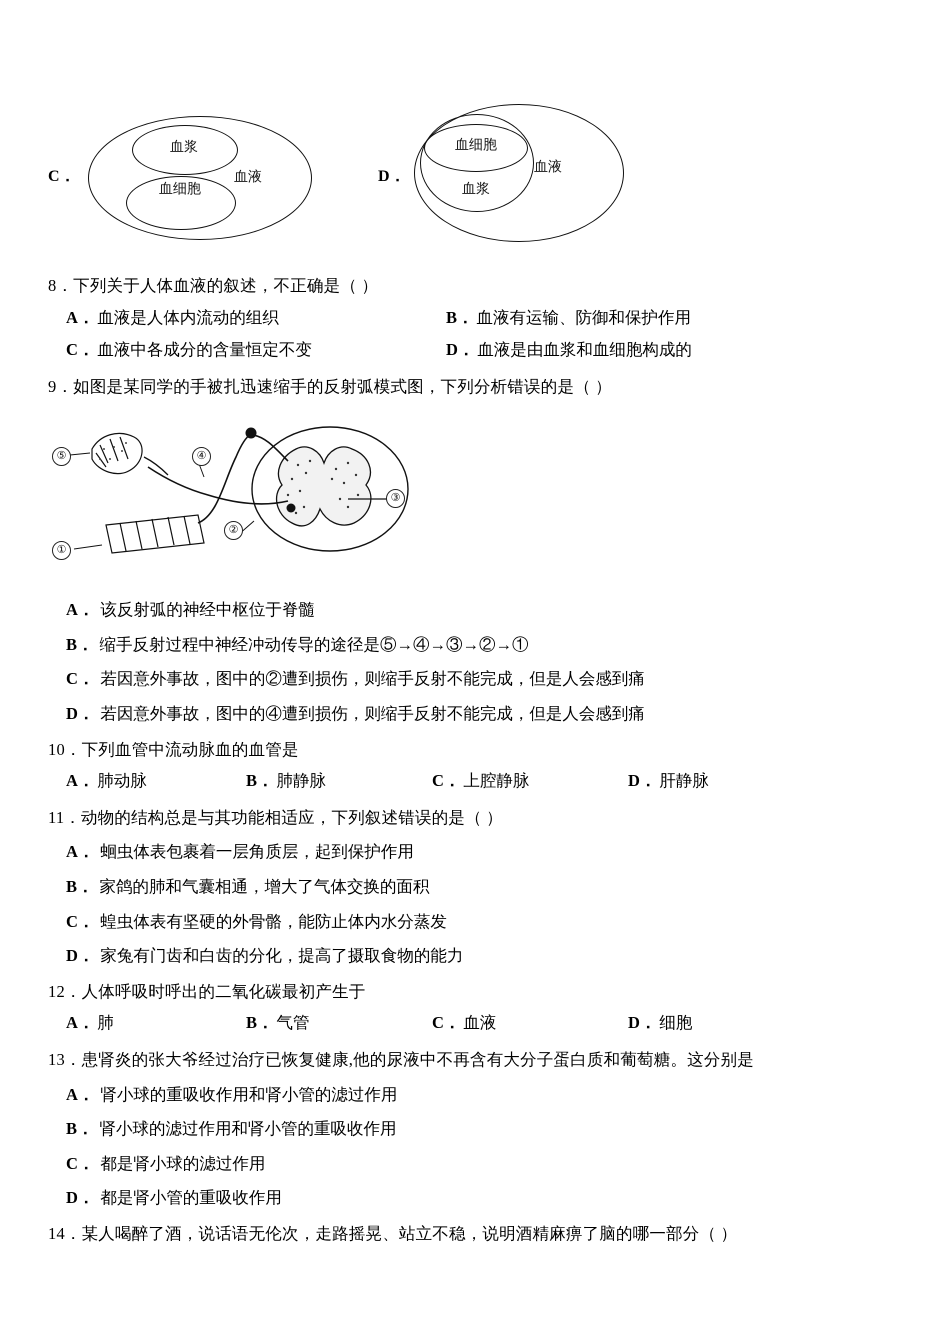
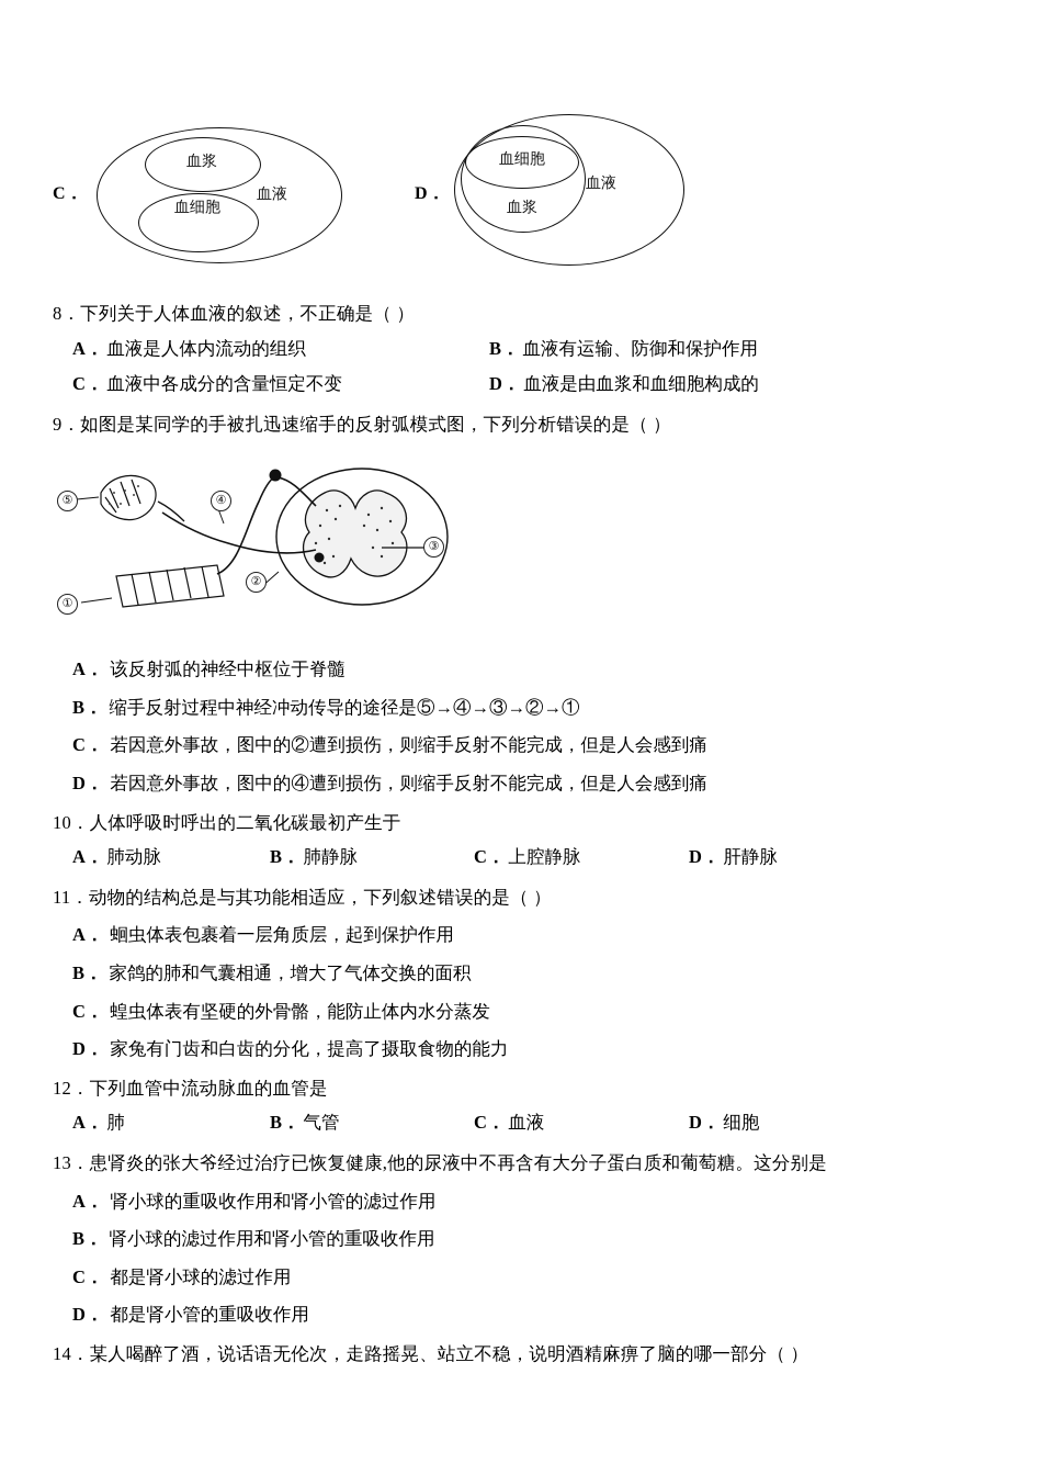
  C．
  血浆
  血细胞
  血液
  D．
  血细胞
  血浆
  血液
  8．下列关于人体血液的叙述，不正确是（ ）
  A． 血液是人体内流动的组织
  B． 血液有运输、防御和保护作用
  C． 血液中各成分的含量恒定不变
  D． 血液是由血浆和血细胞构成的
  9．如图是某同学的手被扎迅速缩手的反射弧模式图，下列分析错误的是（ ）
  ⑤
  ④
  ③
  ②
  ①
  A． 该反射弧的神经中枢位于脊髓
  B． 缩手反射过程中神经冲动传导的途径是⑤→④→③→②→①
  C． 若因意外事故，图中的②遭到损伤，则缩手反射不能完成，但是人会感到痛
  D． 若因意外事故，图中的④遭到损伤，则缩手反射不能完成，但是人会感到痛
- 10．下列血管中流动脉血的血管是
+ 10．人体呼吸时呼出的二氧化碳最初产生于
  A． 肺动脉
  B． 肺静脉
  C． 上腔静脉
  D． 肝静脉
  11．动物的结构总是与其功能相适应，下列叙述错误的是（ ）
  A． 蛔虫体表包裹着一层角质层，起到保护作用
  B． 家鸽的肺和气囊相通，增大了气体交换的面积
  C． 蝗虫体表有坚硬的外骨骼，能防止体内水分蒸发
  D． 家兔有门齿和白齿的分化，提高了摄取食物的能力
- 12．人体呼吸时呼出的二氧化碳最初产生于
+ 12．下列血管中流动脉血的血管是
  A． 肺
  B． 气管
  C． 血液
  D． 细胞
  13．患肾炎的张大爷经过治疗已恢复健康,他的尿液中不再含有大分子蛋白质和葡萄糖。这分别是
  A． 肾小球的重吸收作用和肾小管的滤过作用
  B． 肾小球的滤过作用和肾小管的重吸收作用
  C． 都是肾小球的滤过作用
  D． 都是肾小管的重吸收作用
  14．某人喝醉了酒，说话语无伦次，走路摇晃、站立不稳，说明酒精麻痹了脑的哪一部分（ ）
